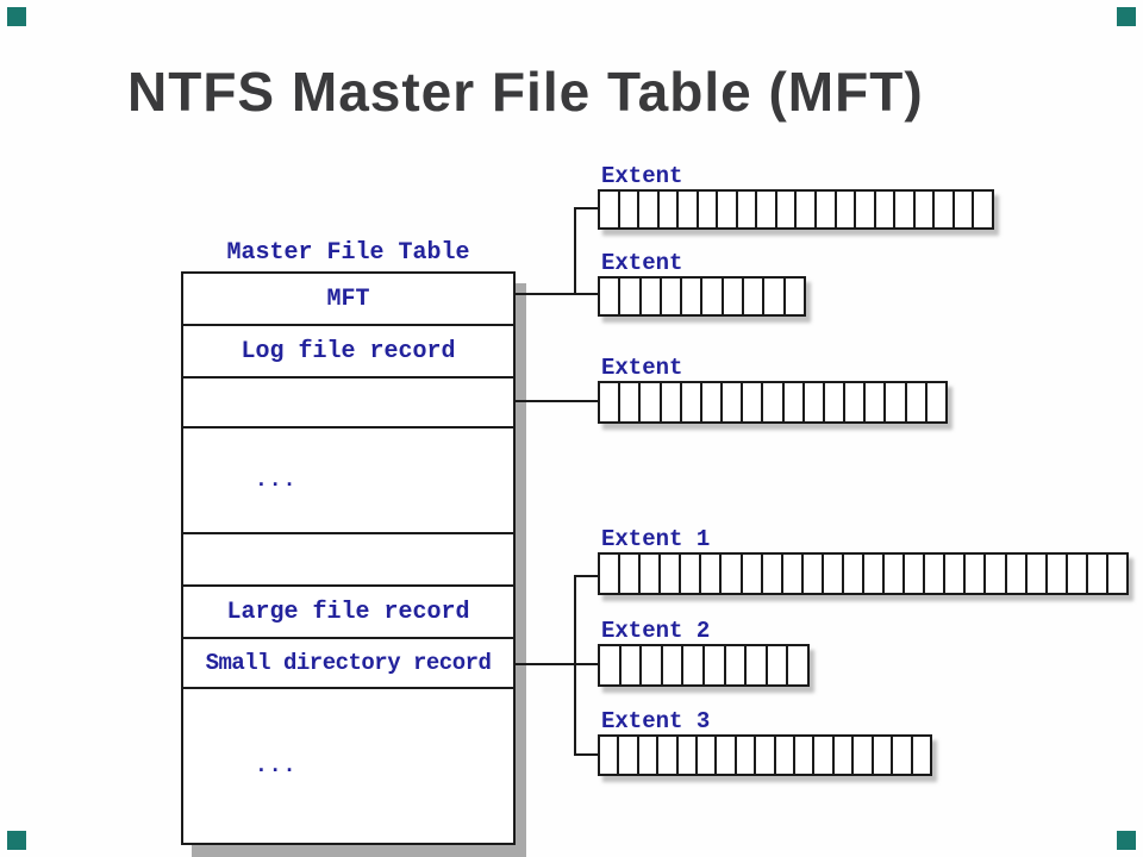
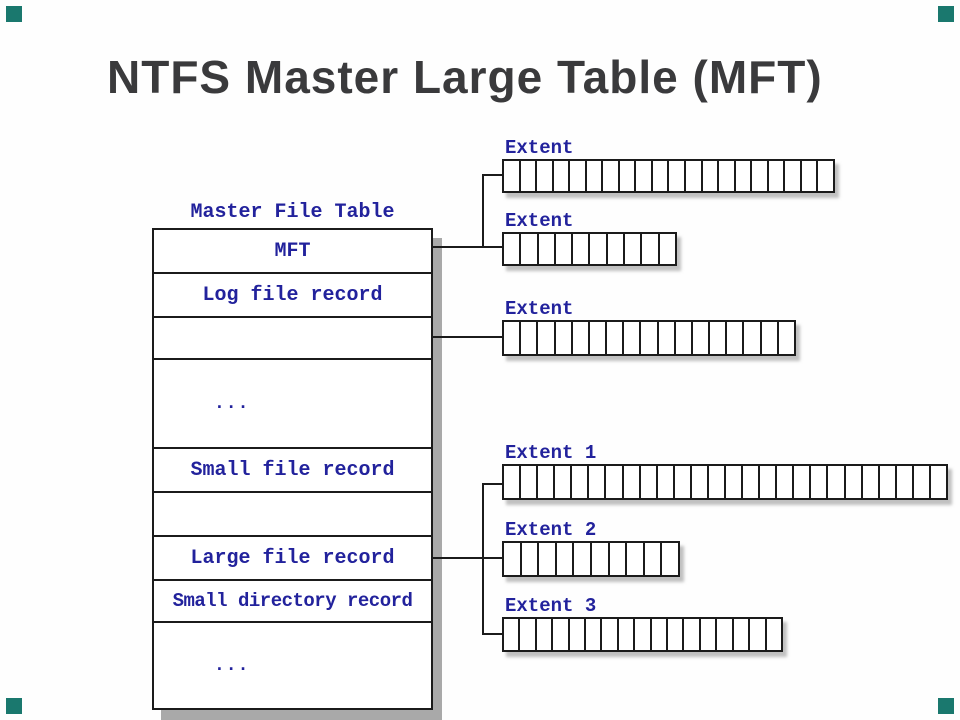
- NTFS Master File Table (MFT)
+ NTFS Master Large Table (MFT)
  Master File Table
  MFT
  Log file record
  ...
+ Small file record
  Large file record
  Small directory record
  ...
  Extent
  Extent
  Extent
  Extent 1
  Extent 2
  Extent 3
